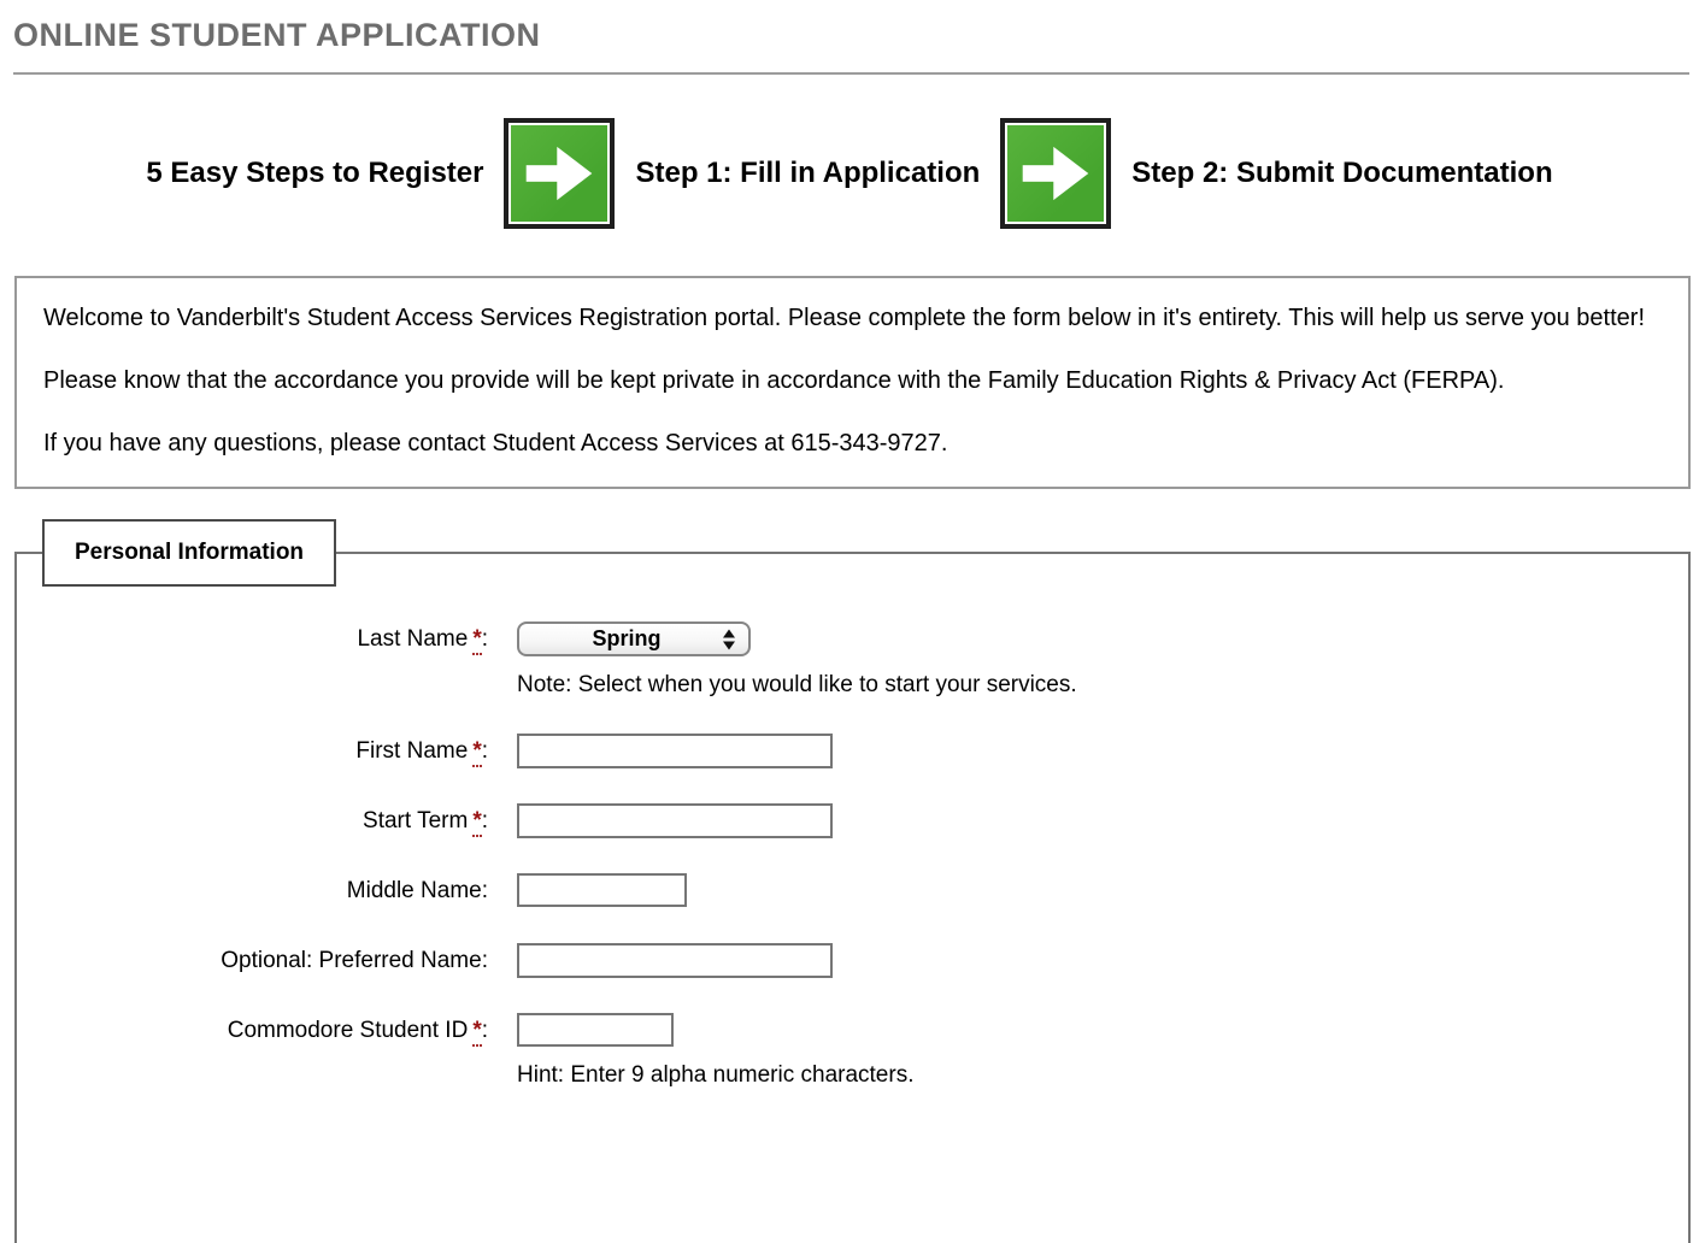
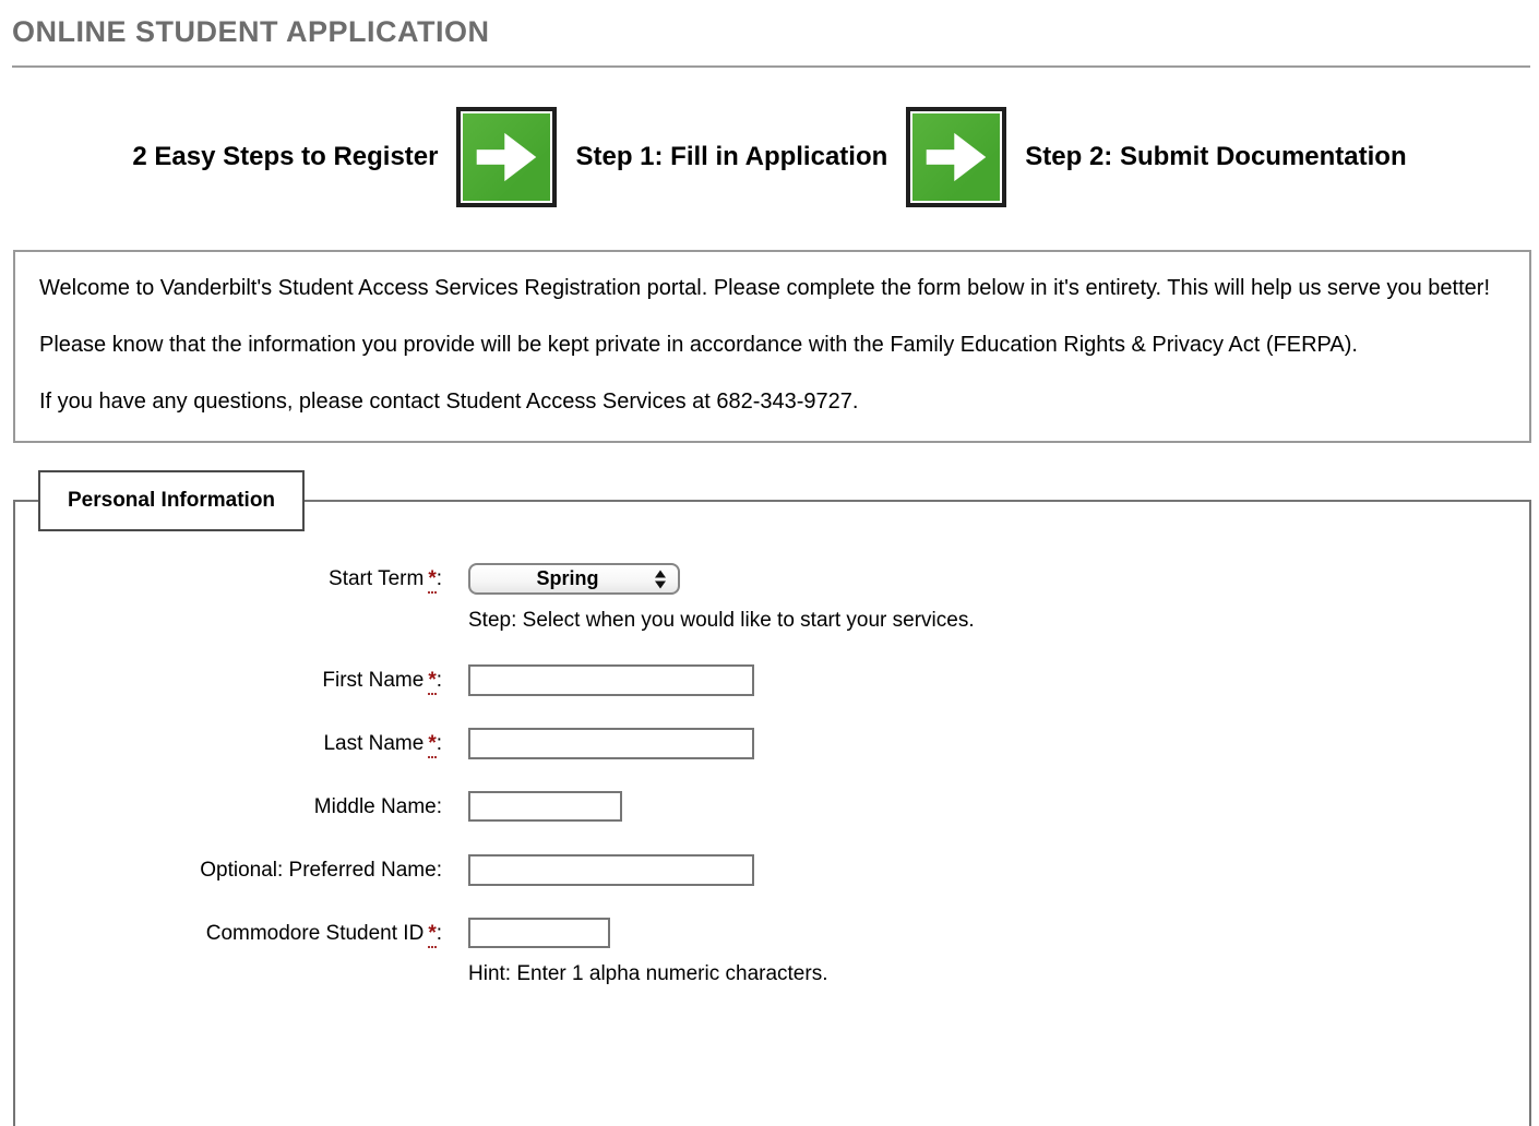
  ONLINE STUDENT APPLICATION
- 5 Easy Steps to Register
+ 2 Easy Steps to Register
  Step 1: Fill in Application
  Step 2: Submit Documentation
  Welcome to Vanderbilt's Student Access Services Registration portal. Please complete the form below in it's entirety. This will help us serve you better!
- Please know that the accordance you provide will be kept private in accordance with the Family Education Rights & Privacy Act (FERPA).
+ Please know that the information you provide will be kept private in accordance with the Family Education Rights & Privacy Act (FERPA).
- If you have any questions, please contact Student Access Services at 615-343-9727.
+ If you have any questions, please contact Student Access Services at 682-343-9727.
  Personal Information
- Last Name *:
+ Start Term *:
  Spring
- Note: Select when you would like to start your services.
+ Step: Select when you would like to start your services.
  First Name *:
- Start Term *:
+ Last Name *:
  Middle Name:
  Optional: Preferred Name:
  Commodore Student ID *:
- Hint: Enter 9 alpha numeric characters.
+ Hint: Enter 1 alpha numeric characters.
